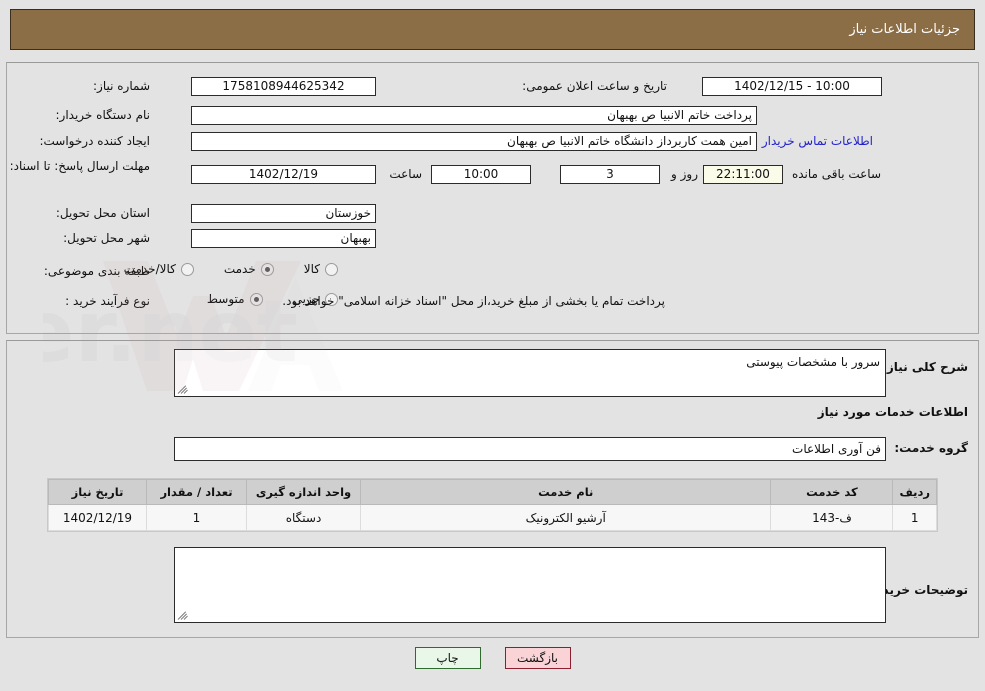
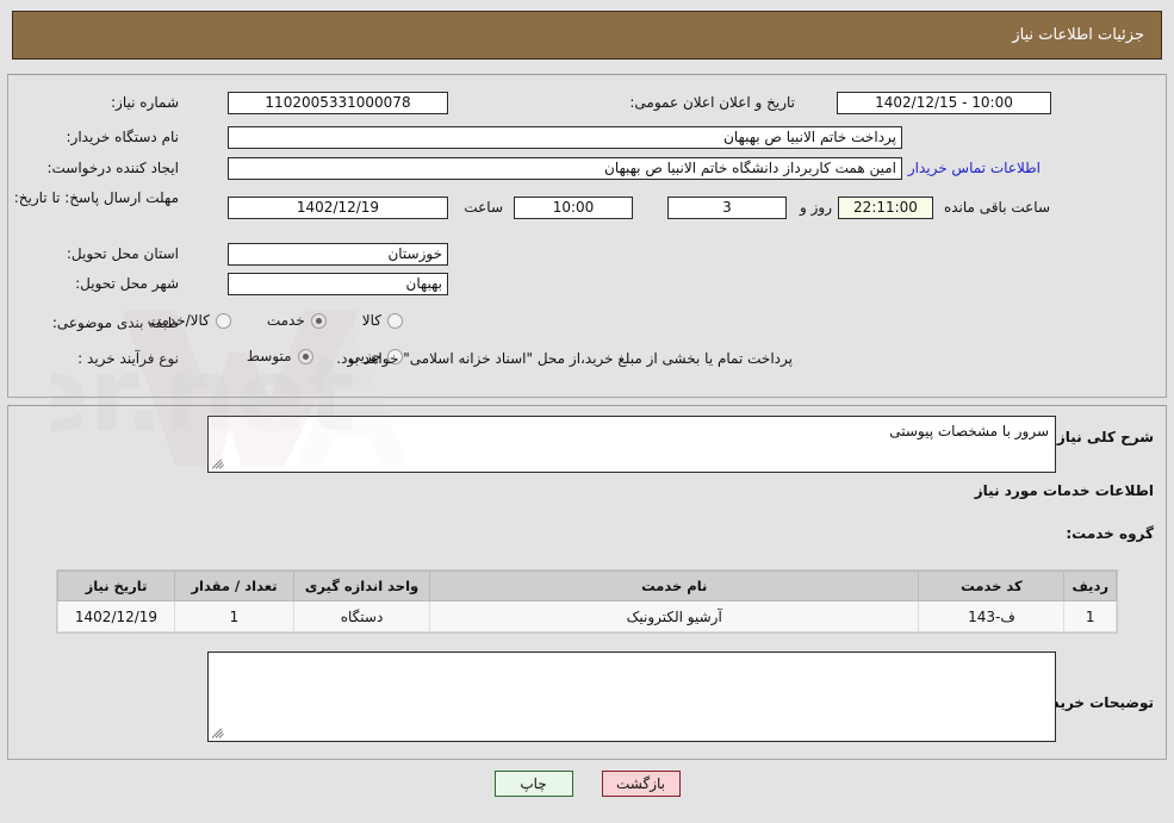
  جزئیات اطلاعات نیاز
  شماره نیاز:
- 1758108944625342
+ 1102005331000078
- تاریخ و ساعت اعلان عمومی:
+ تاریخ و اعلان اعلان عمومی:
  10:00 - 1402/12/15
  نام دستگاه خریدار:
  پرداخت خاتم الانبیا ص بهبهان
  ایجاد کننده درخواست:
  امین همت کاربرداز دانشگاه خاتم الانبیا ص بهبهان
  اطلاعات تماس خریدار
- مهلت ارسال پاسخ: تا اسناد:
+ مهلت ارسال پاسخ: تا تاریخ:
  1402/12/19
  ساعت
  10:00
  3
  روز و
  22:11:00
  ساعت باقی مانده
  استان محل تحویل:
  خوزستان
  شهر محل تحویل:
  بهبهان
  طبقه بندی موضوعی:
  کالا
  خدمت
  کالا/خدمت
  نوع فرآیند خرید :
  جزیی
  متوسط
  پرداخت تمام یا بخشی از مبلغ خرید،از محل "اسناد خزانه اسلامی" خواهد بود.
  شرح کلی نیاز
  سرور با مشخصات پیوستی
  اطلاعات خدمات مورد نیاز
  گروه خدمت:
- فن آوری اطلاعات
  توضیحات خری
  ردیف	کد خدمت	نام خدمت	واحد اندازه گیری	تعداد / مقدار	تاریخ نیاز
  1	ف-143	آرشیو الکترونیک	دستگاه	1	1402/12/19
  بازگشت
  چاپ
